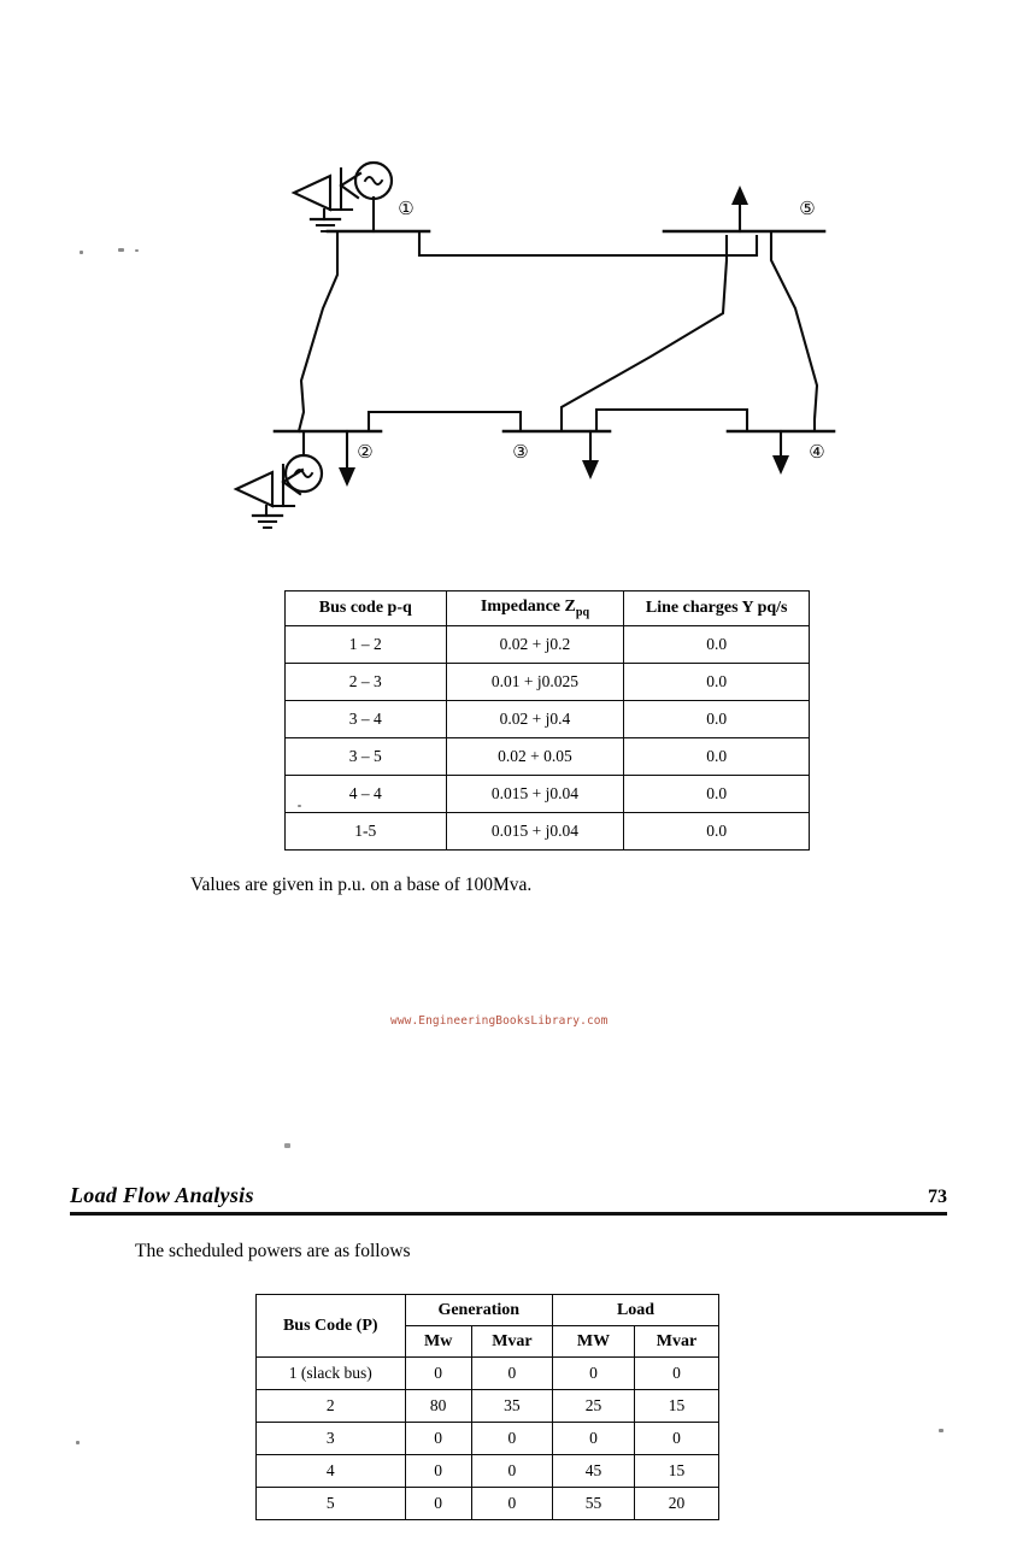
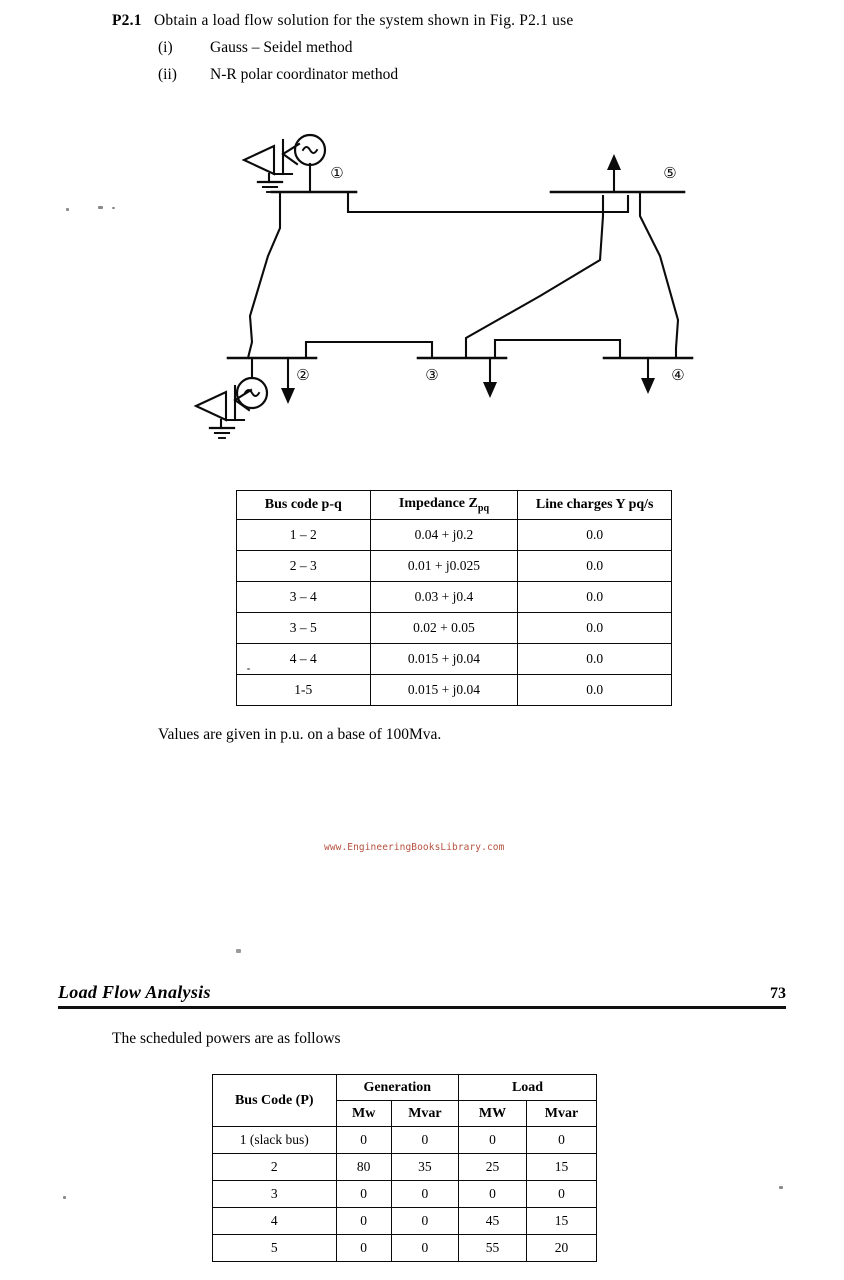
+ P2.1
+ Obtain a load flow solution for the system shown in Fig. P2.1 use
+ (i)
+ Gauss – Seidel method
+ (ii)
+ N-R polar coordinator method
  ①
  ②
  ③
  ④
  ⑤
  Bus code p-q	Impedance Zpq	Line charges Y pq/s
- 1 – 2	0.02 + j0.2	0.0
+ 1 – 2	0.04 + j0.2	0.0
  2 – 3	0.01 + j0.025	0.0
- 3 – 4	0.02 + j0.4	0.0
+ 3 – 4	0.03 + j0.4	0.0
  3 – 5	0.02 + 0.05	0.0
  4 – 4	0.015 + j0.04	0.0
  1-5	0.015 + j0.04	0.0
  Values are given in p.u. on a base of 100Mva.
  www.EngineeringBooksLibrary.com
  Load Flow Analysis
  73
  The scheduled powers are as follows
  Bus Code (P)	Generation	Load
  Mw	Mvar	MW	Mvar
  1 (slack bus)	0	0	0	0
  2	80	35	25	15
  3	0	0	0	0
  4	0	0	45	15
  5	0	0	55	20
